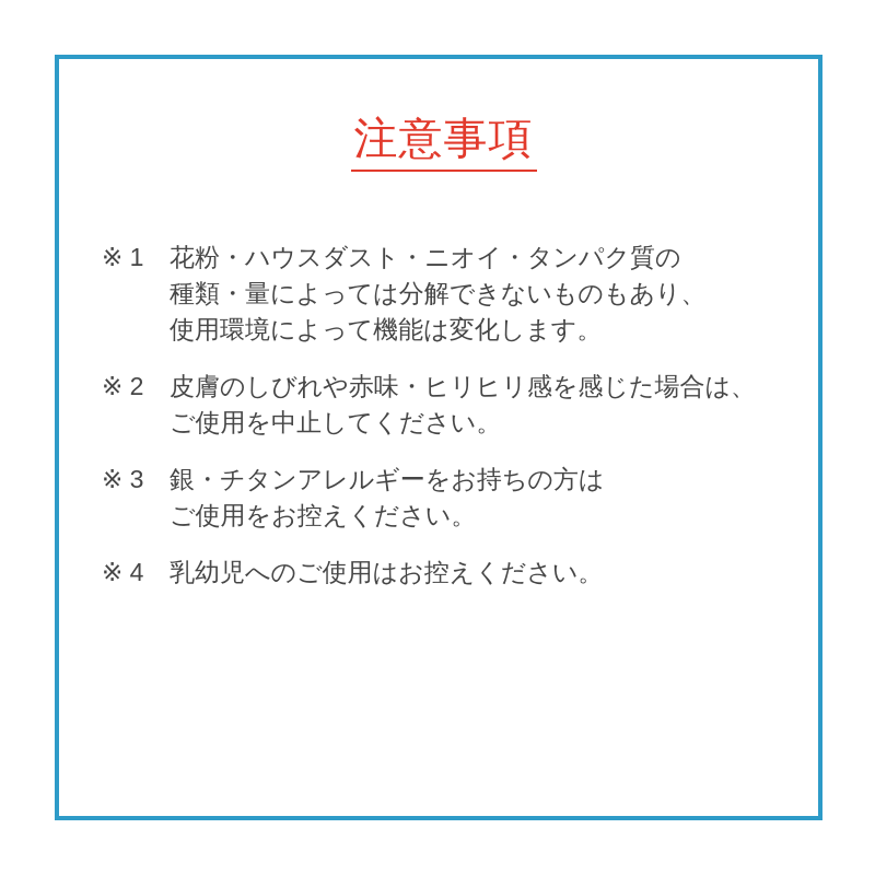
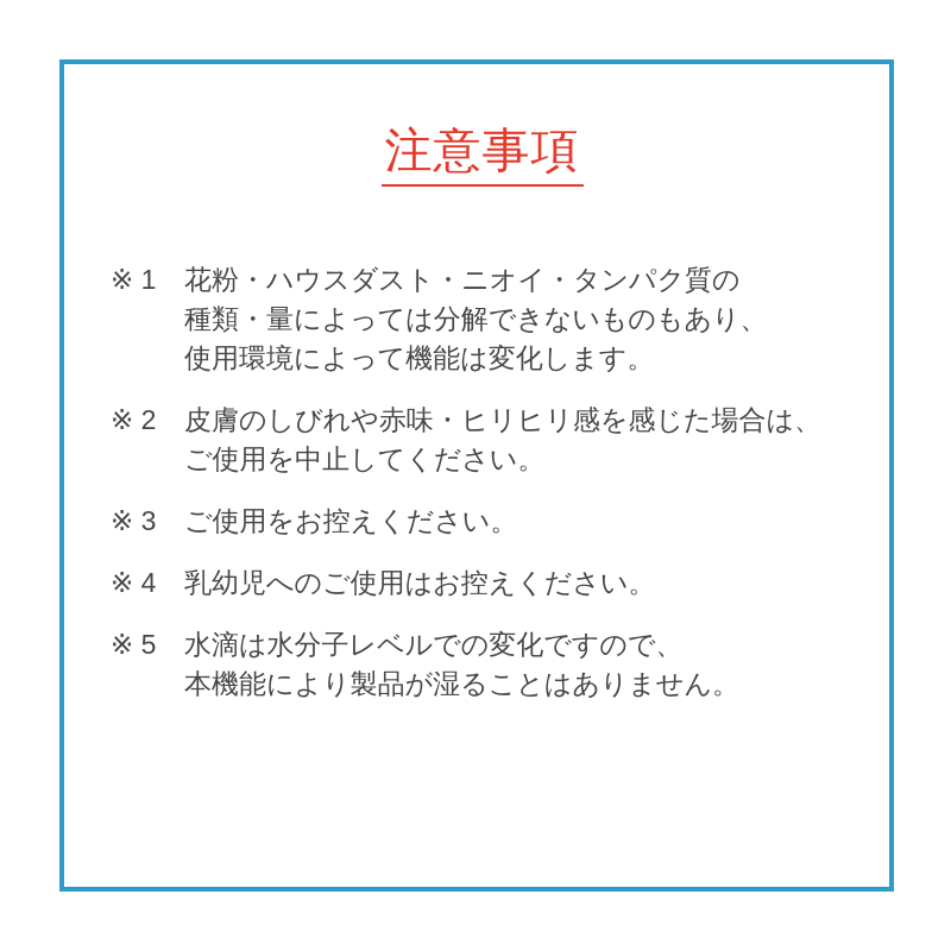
  注意事項
  ※ 1
  花粉・ハウスダスト・ニオイ・タンパク質の
  種類・量によっては分解できないものもあり、
  使用環境によって機能は変化します。
  ※ 2
  皮膚のしびれや赤味・ヒリヒリ感を感じた場合は、
  ご使用を中止してください。
  ※ 3
- 銀・チタンアレルギーをお持ちの方は
  ご使用をお控えください。
  ※ 4
  乳幼児へのご使用はお控えください。
+ ※ 5
+ 水滴は水分子レベルでの変化ですので、
+ 本機能により製品が湿ることはありません。
